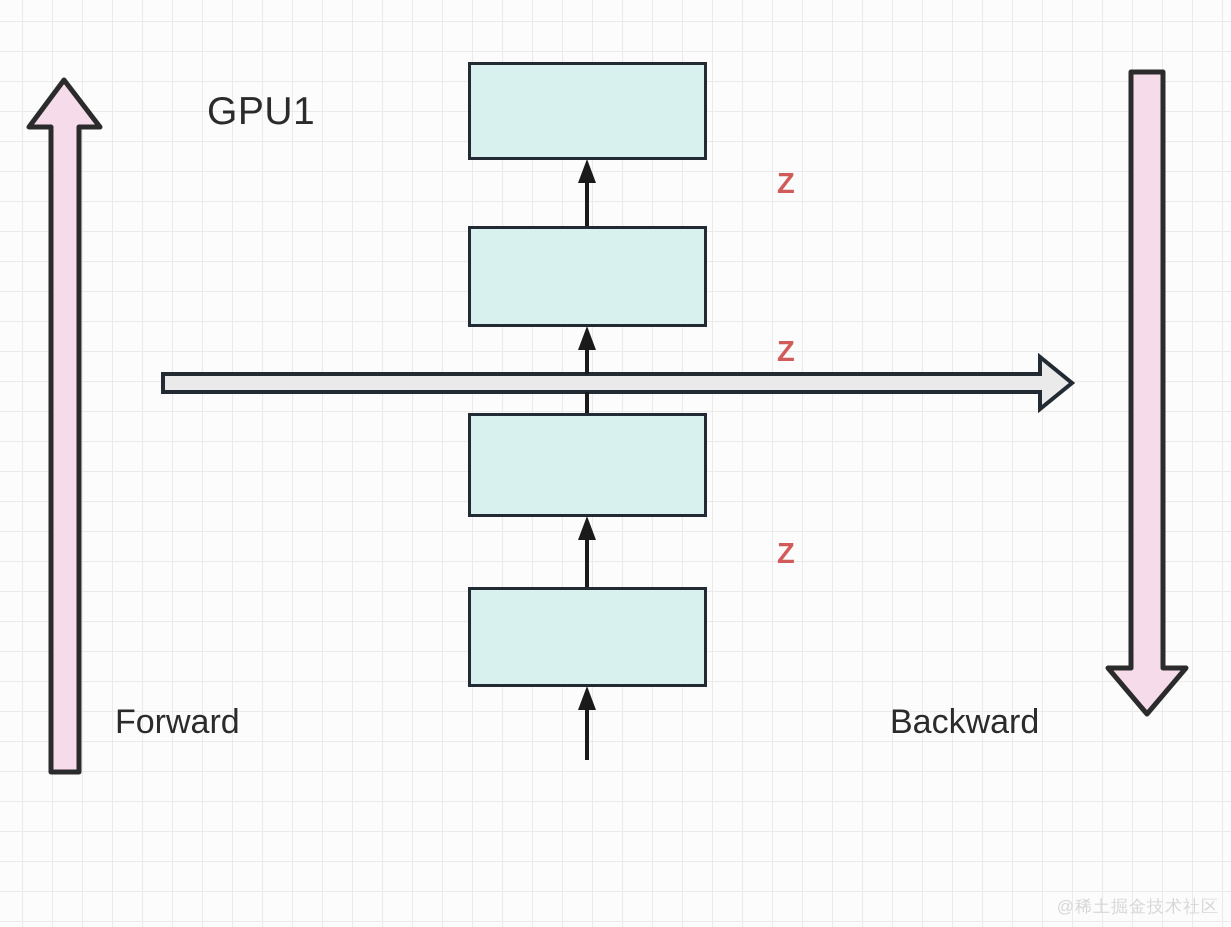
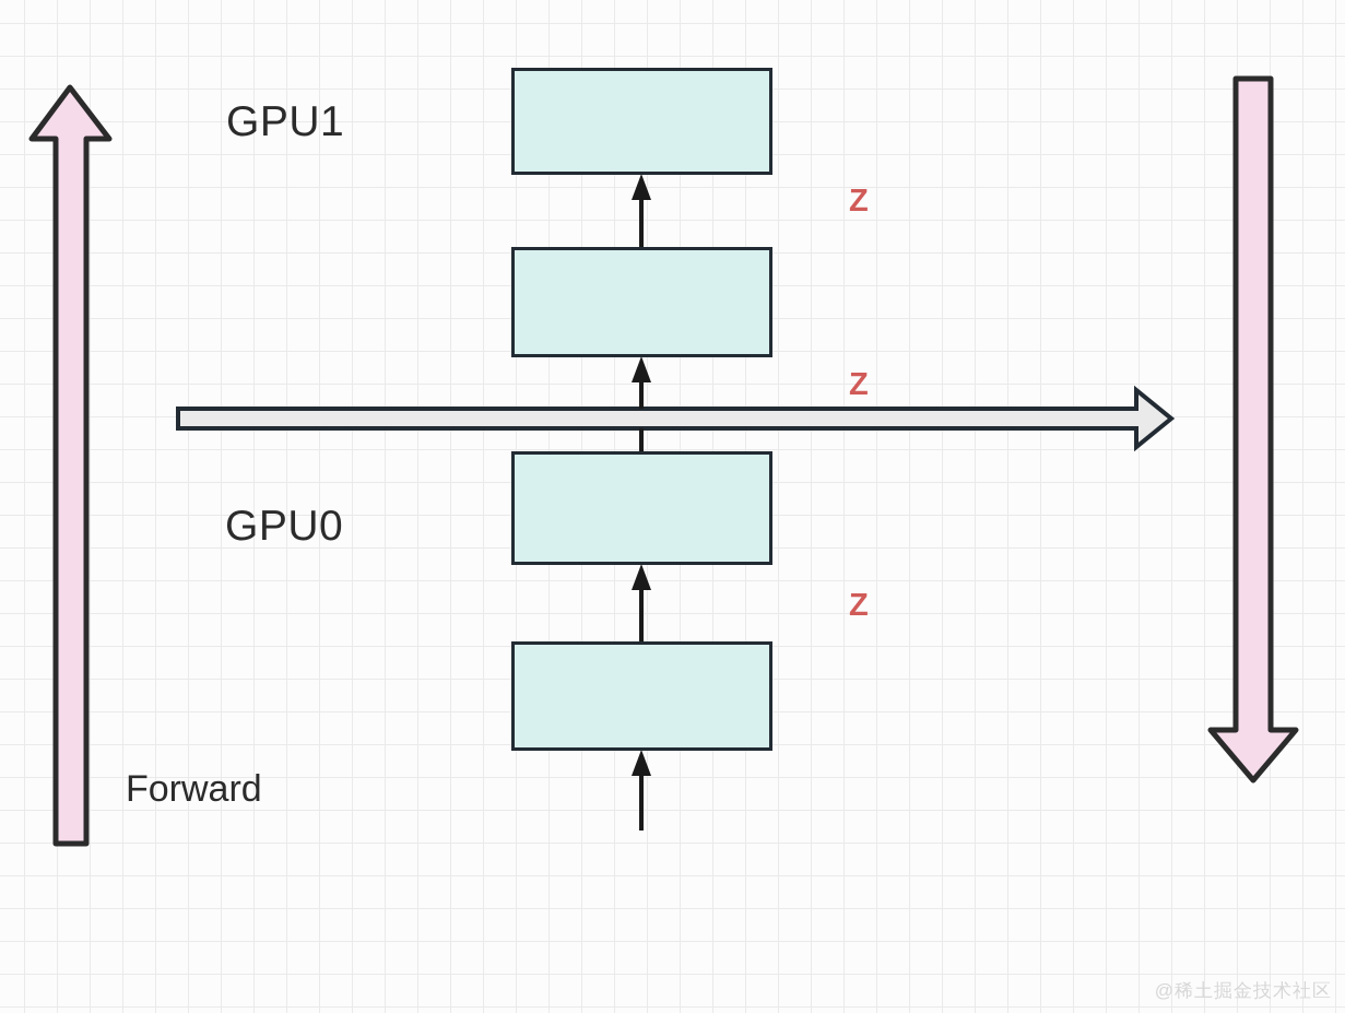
  GPU1
+ GPU0
  Forward
- Backward
  Z
  Z
  Z
  @稀土掘金技术社区
